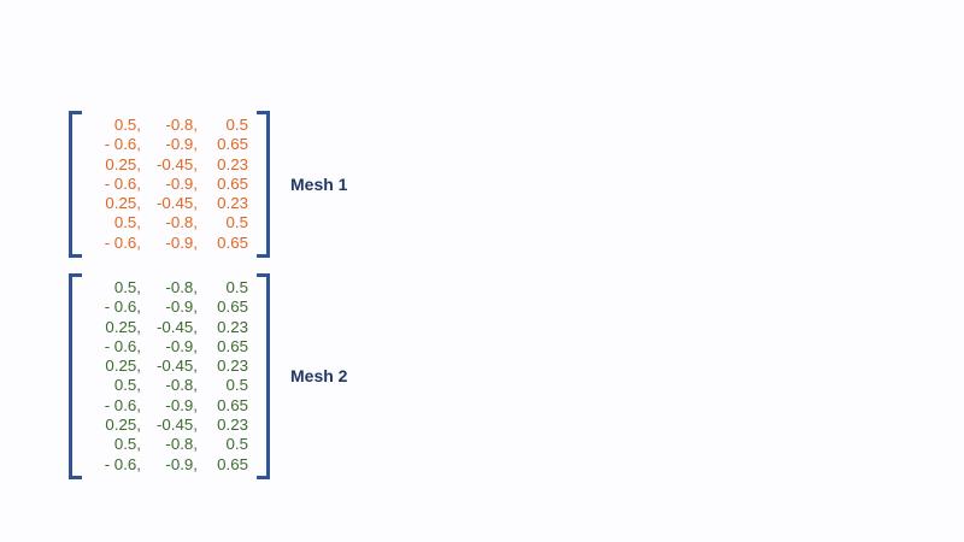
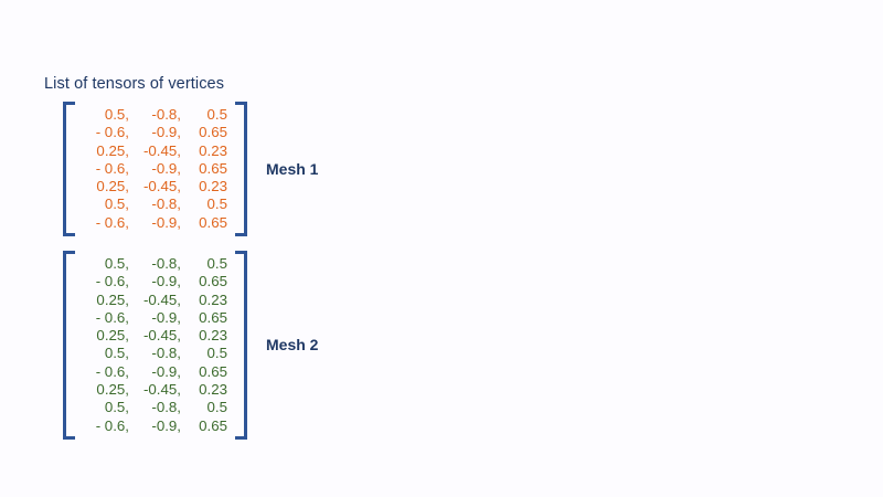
+ List of tensors of vertices
  0.5,
  -0.8,
  0.5
  - 0.6,
  -0.9,
  0.65
  0.25,
  -0.45,
  0.23
  - 0.6,
  -0.9,
  0.65
  0.25,
  -0.45,
  0.23
  0.5,
  -0.8,
  0.5
  - 0.6,
  -0.9,
  0.65
  Mesh 1
  0.5,
  -0.8,
  0.5
  - 0.6,
  -0.9,
  0.65
  0.25,
  -0.45,
  0.23
  - 0.6,
  -0.9,
  0.65
  0.25,
  -0.45,
  0.23
  0.5,
  -0.8,
  0.5
  - 0.6,
  -0.9,
  0.65
  0.25,
  -0.45,
  0.23
  0.5,
  -0.8,
  0.5
  - 0.6,
  -0.9,
  0.65
  Mesh 2
